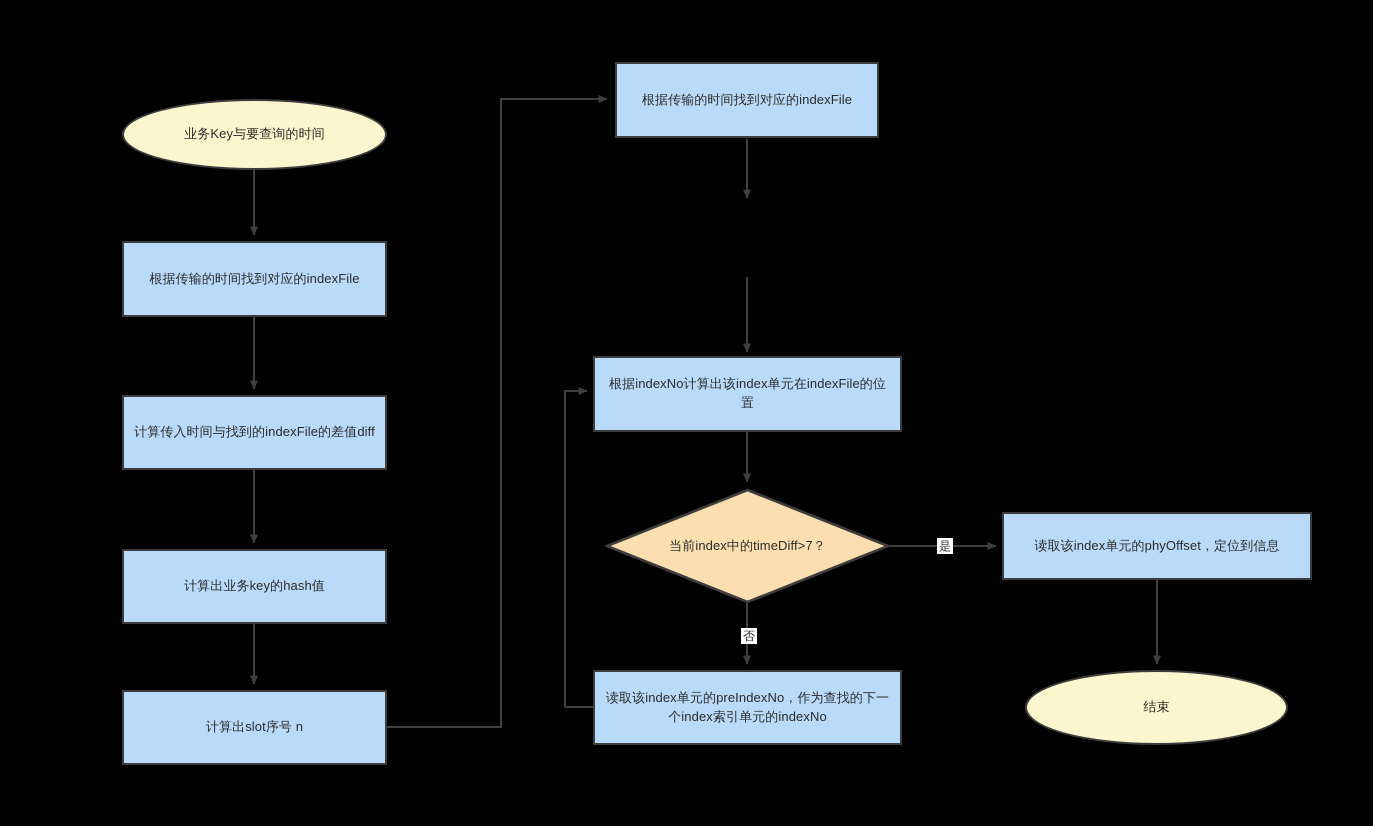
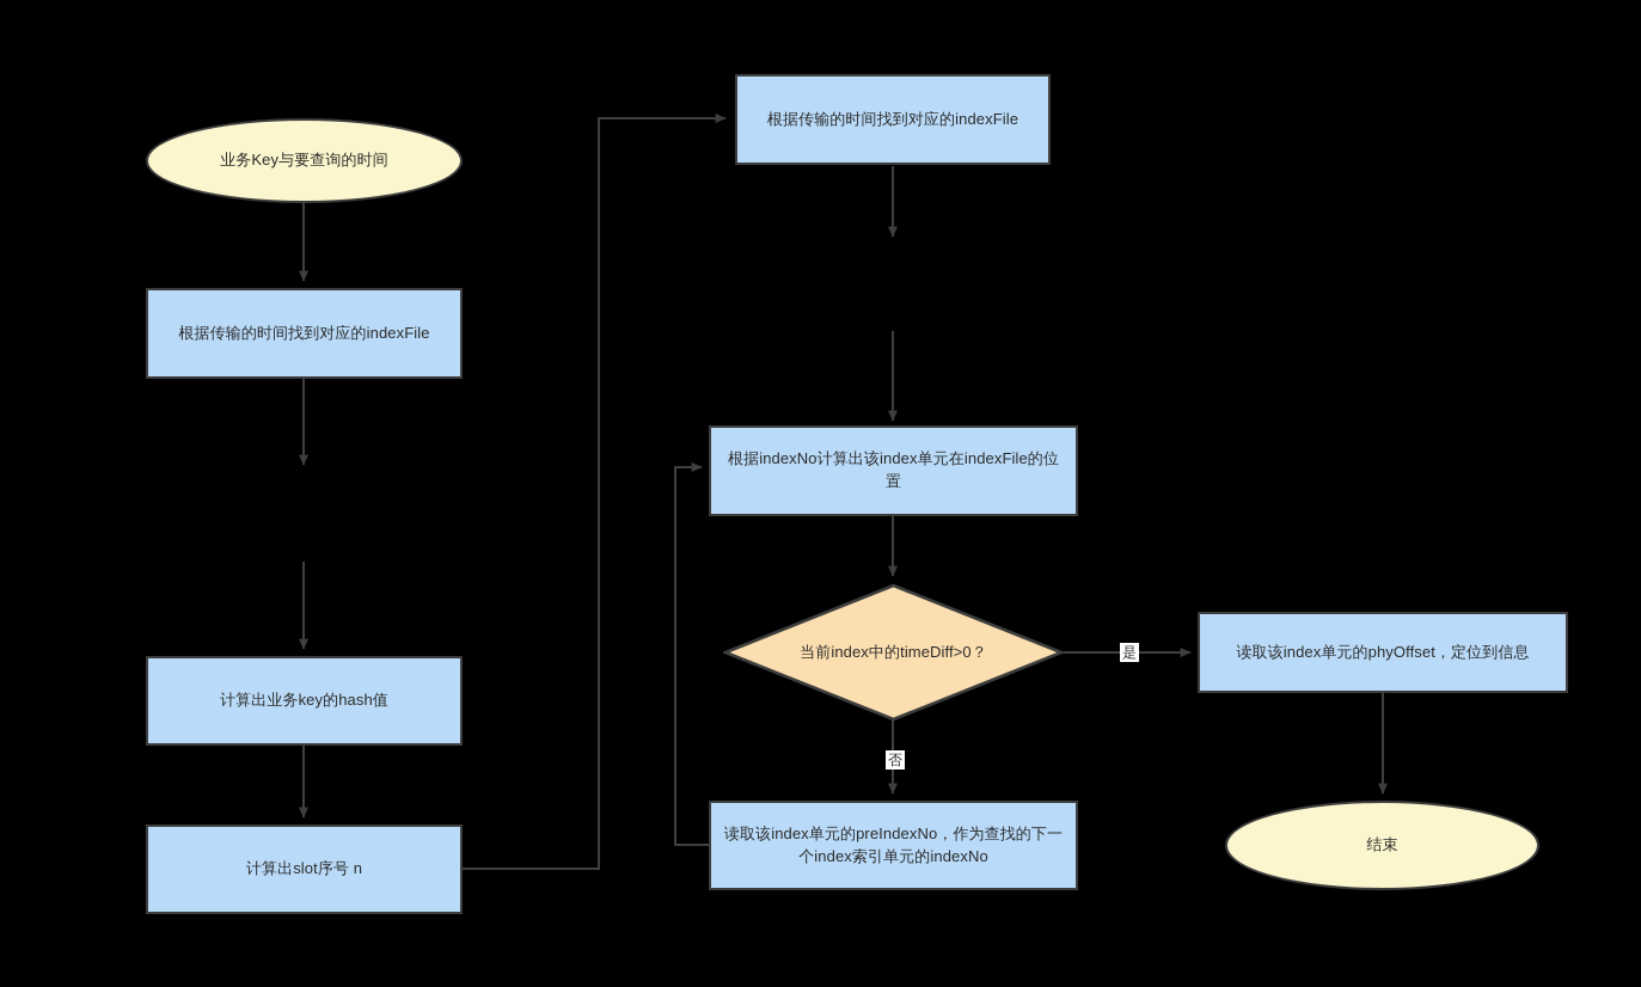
  业务Key与要查询的时间
  根据传输的时间找到对应的indexFile
- 计算传入时间与找到的indexFile的差值diff
  计算出业务key的hash值
  计算出slot序号 n
  根据传输的时间找到对应的indexFile
  根据indexNo计算出该index单元在indexFile的位置
- 当前index中的timeDiff>7？
+ 当前index中的timeDiff>0？
  读取该index单元的preIndexNo，作为查找的下一个index索引单元的indexNo
  读取该index单元的phyOffset，定位到信息
  结束
  是
  否
